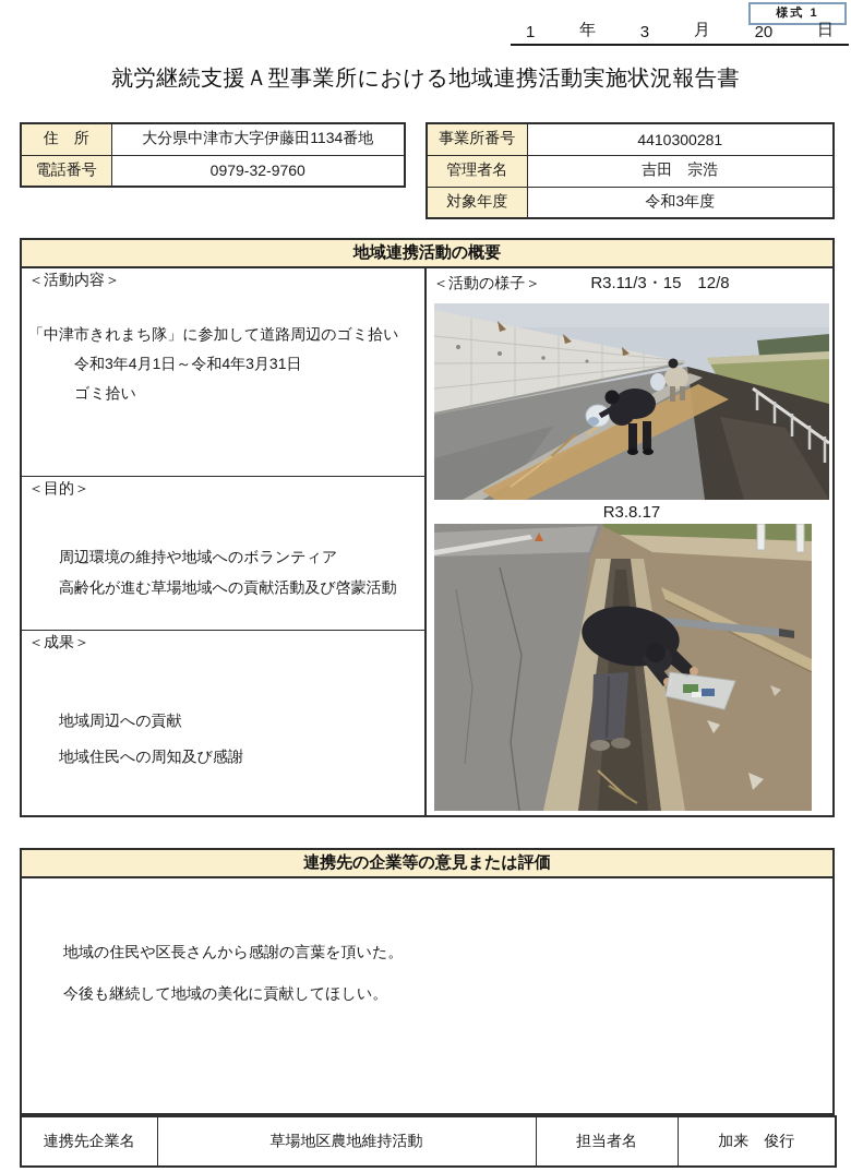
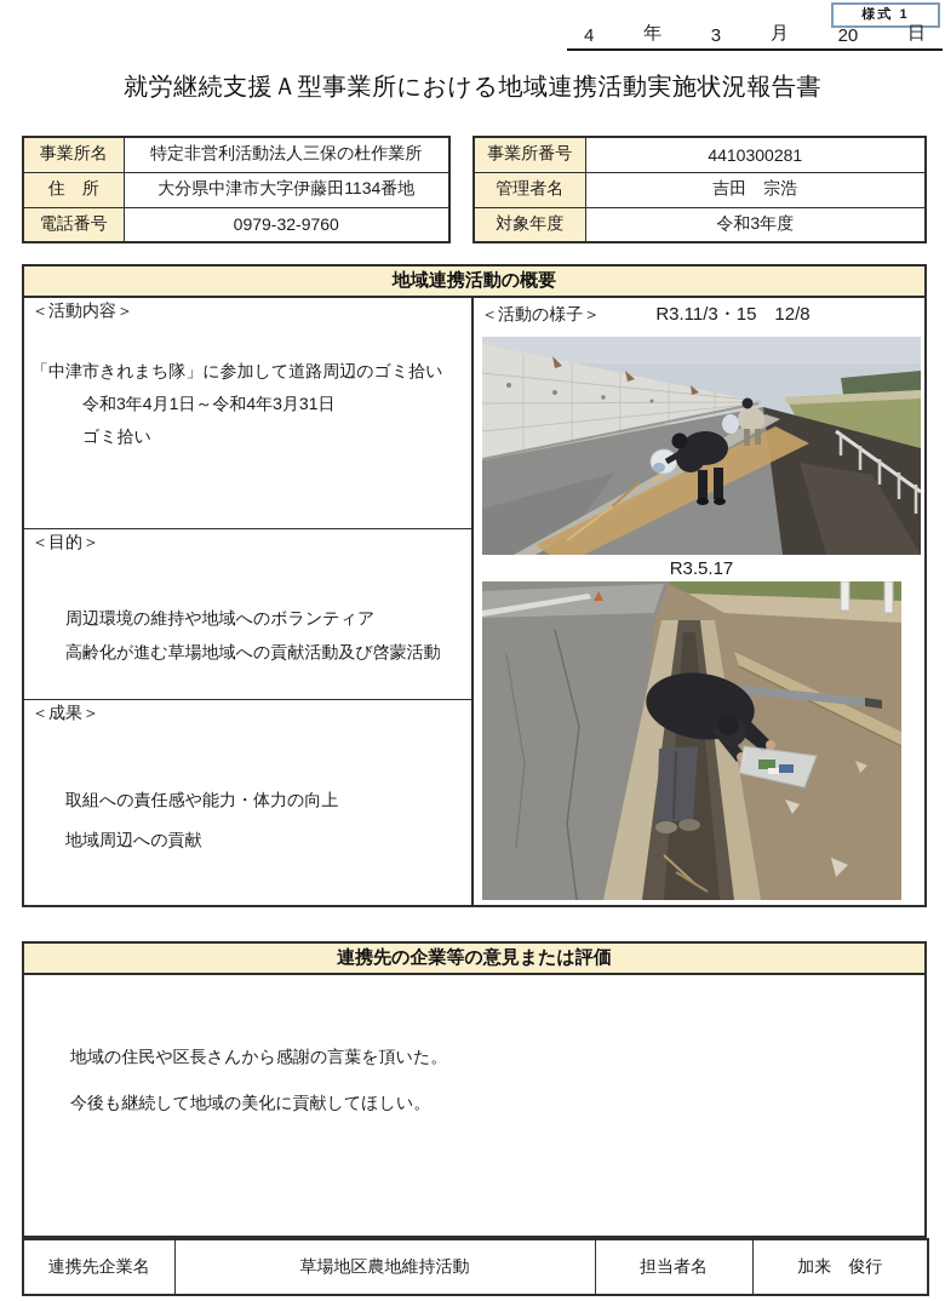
  様式 1
- 1
+ 4
  年
  3
  月
  20
  日
  就労継続支援Ａ型事業所における地域連携活動実施状況報告書
+ 事業所名	特定非営利活動法人三保の杜作業所
  住 所	大分県中津市大字伊藤田1134番地
  電話番号	0979-32-9760
  事業所番号	4410300281
  管理者名	吉田 宗浩
  対象年度	令和3年度
  地域連携活動の概要
  ＜活動内容＞
  「中津市きれまち隊」に参加して道路周辺のゴミ拾い
  令和3年4月1日～令和4年3月31日
  ゴミ拾い
  ＜目的＞
  周辺環境の維持や地域へのボランティア
  高齢化が進む草場地域への貢献活動及び啓蒙活動
  ＜成果＞
+ 取組への責任感や能力・体力の向上
  地域周辺への貢献
- 地域住民への周知及び感謝
  ＜活動の様子＞
  R3.11/3・15 12/8
- R3.8.17
+ R3.5.17
  連携先の企業等の意見または評価
  地域の住民や区長さんから感謝の言葉を頂いた。
  今後も継続して地域の美化に貢献してほしい。
  連携先企業名	草場地区農地維持活動	担当者名	加来 俊行
